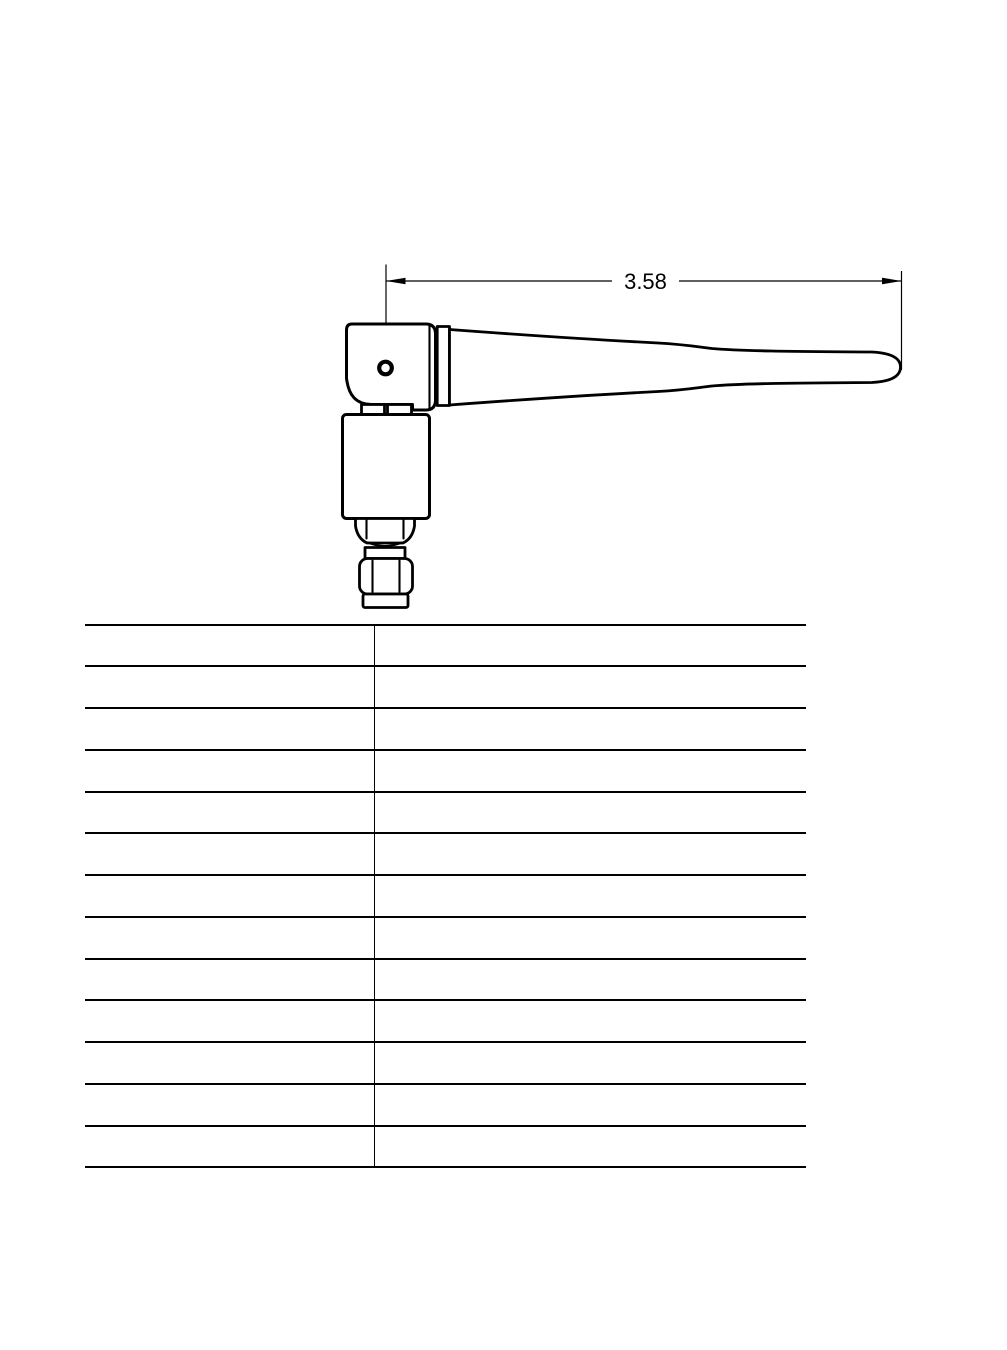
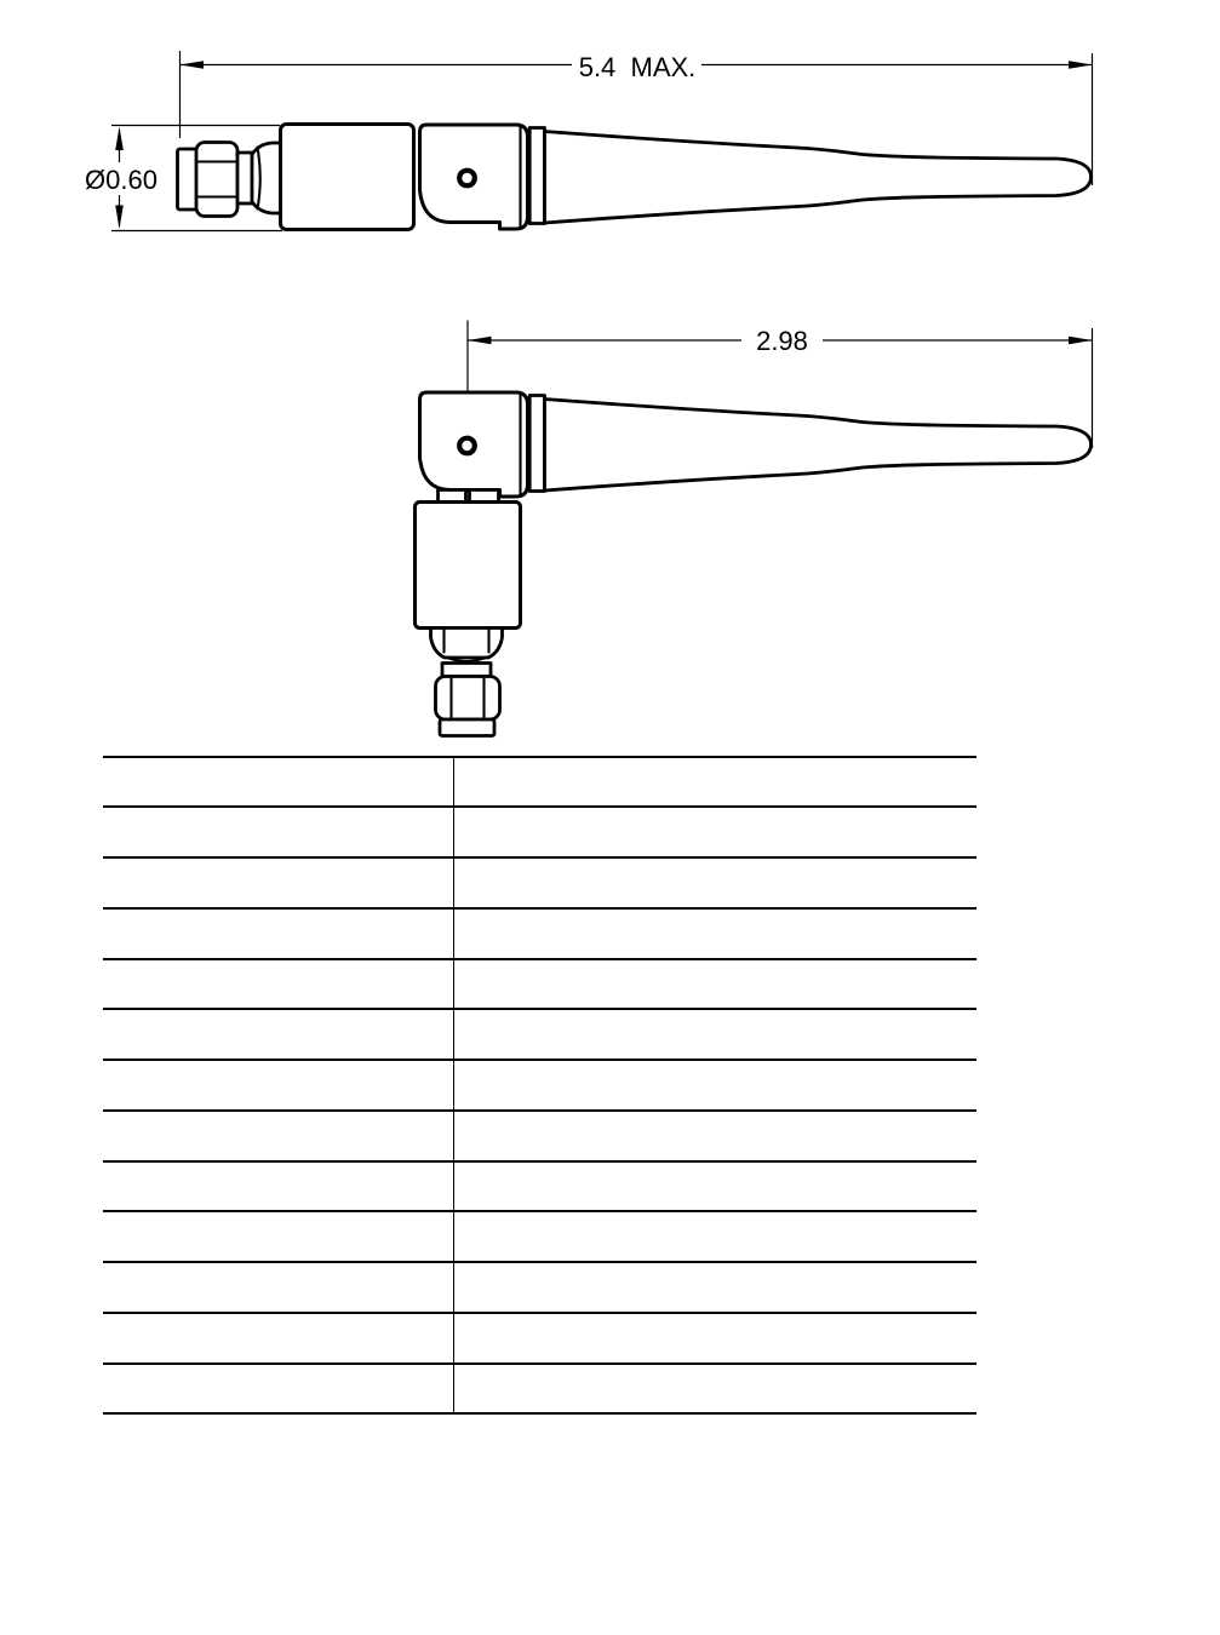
+ 5.4 MAX.
+ Ø0.60
- 3.58
+ 2.98
